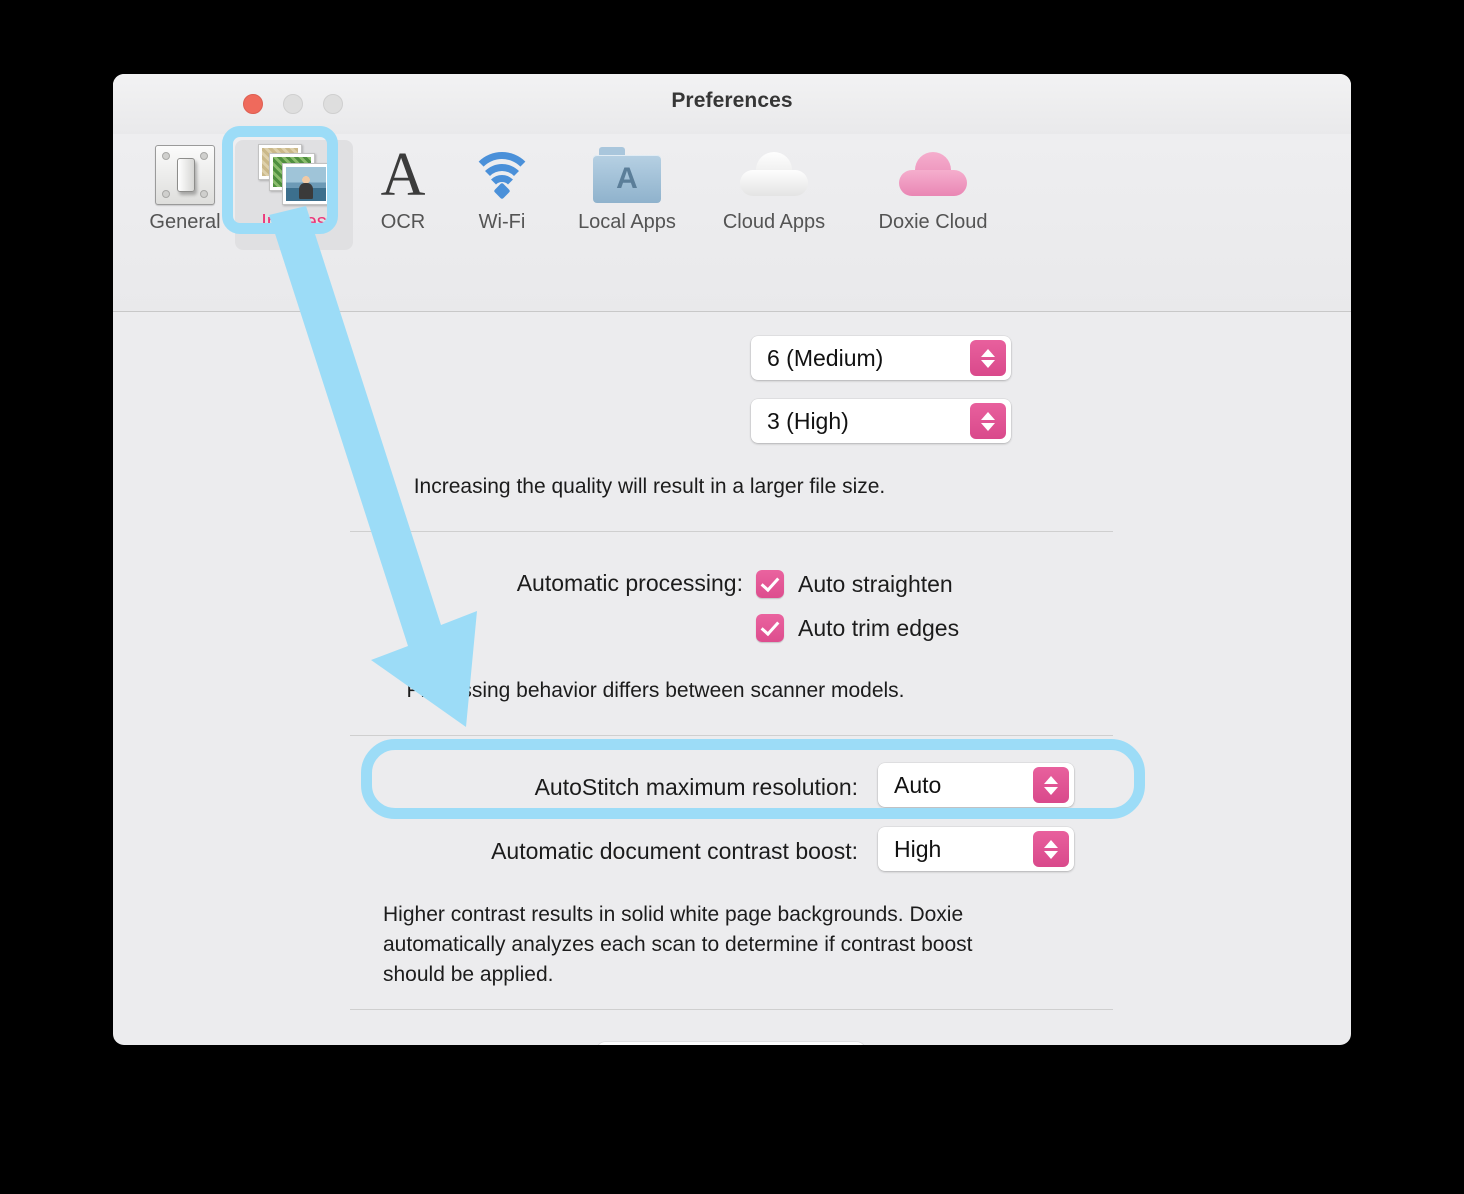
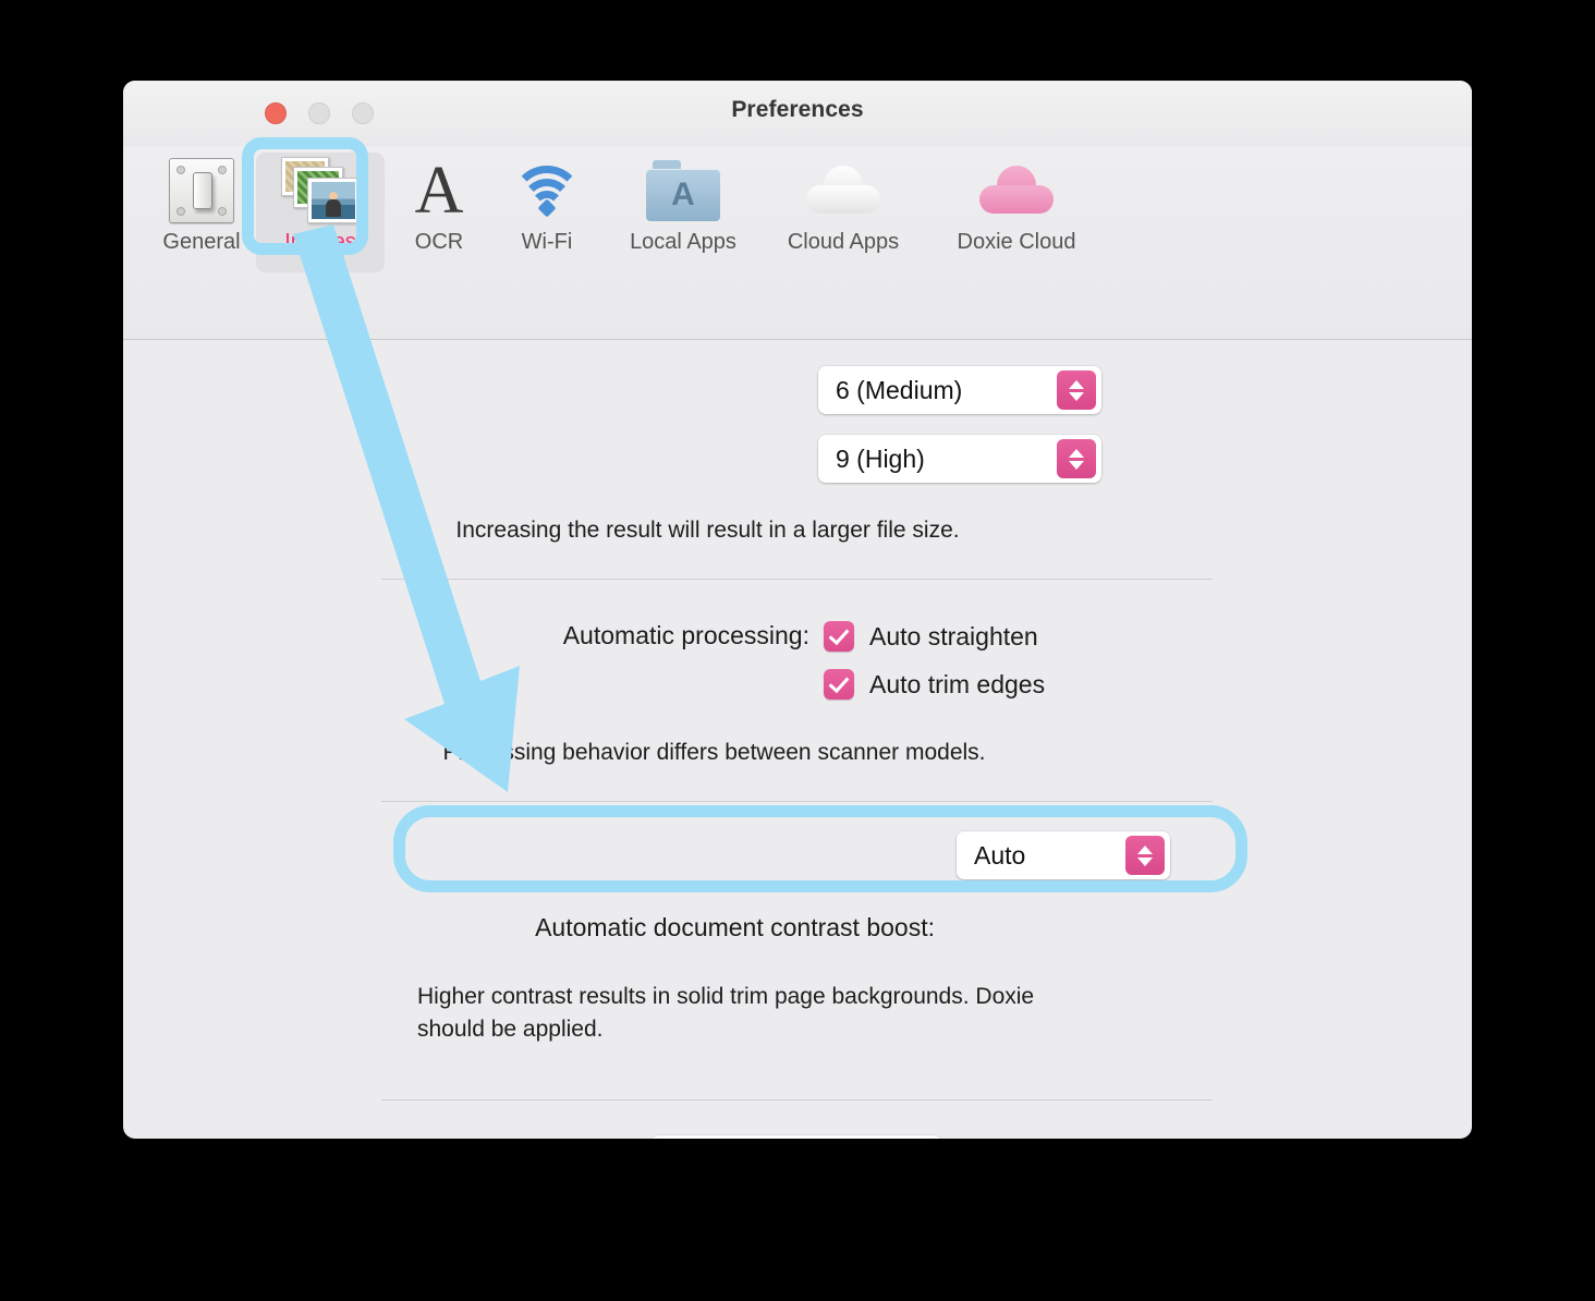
  Preferences
  General
  A
  OCR
  Wi-Fi
  A
  Local Apps
  Cloud Apps
  Doxie Cloud
  6 (Medium)
- 3 (High)
+ 9 (High)
- Increasing the quality will result in a larger file size.
+ Increasing the result will result in a larger file size.
  Automatic processing:
  Auto straighten
  Auto trim edges
  Psing behavior differs between scanner models.
- AutoStitch maximum resolution:
  Auto
  Automatic document contrast boost:
- High
- Higher contrast results in solid white page backgrounds. Doxie
+ Higher contrast results in solid trim page backgrounds. Doxie
- automatically analyzes each scan to determine if contrast boost
  should be applied.
